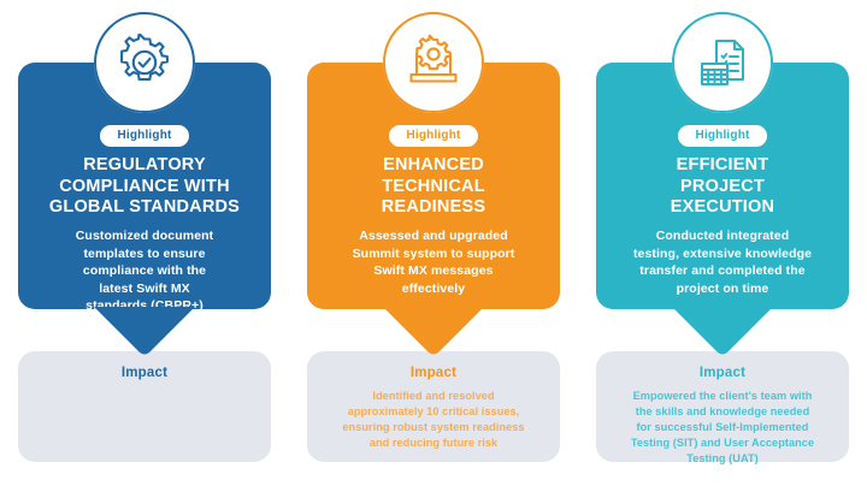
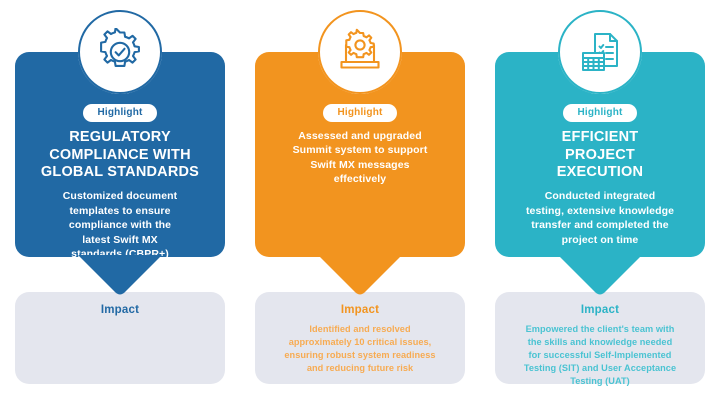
  Highlight
  REGULATORY
  COMPLIANCE WITH
  GLOBAL STANDARDS
  Customized document
  templates to ensure
  compliance with the
  latest Swift MX
  standards (CBPR+)
  Impact
  Highlight
- ENHANCED
- TECHNICAL
- READINESS
  Assessed and upgraded
  Summit system to support
  Swift MX messages
  effectively
  Impact
  Identified and resolved
  approximately 10 critical issues,
  ensuring robust system readiness
  and reducing future risk
  Highlight
  EFFICIENT
  PROJECT
  EXECUTION
  Conducted integrated
  testing, extensive knowledge
  transfer and completed the
  project on time
  Impact
  Empowered the client's team with
  the skills and knowledge needed
  for successful Self-Implemented
  Testing (SIT) and User Acceptance
  Testing (UAT)
